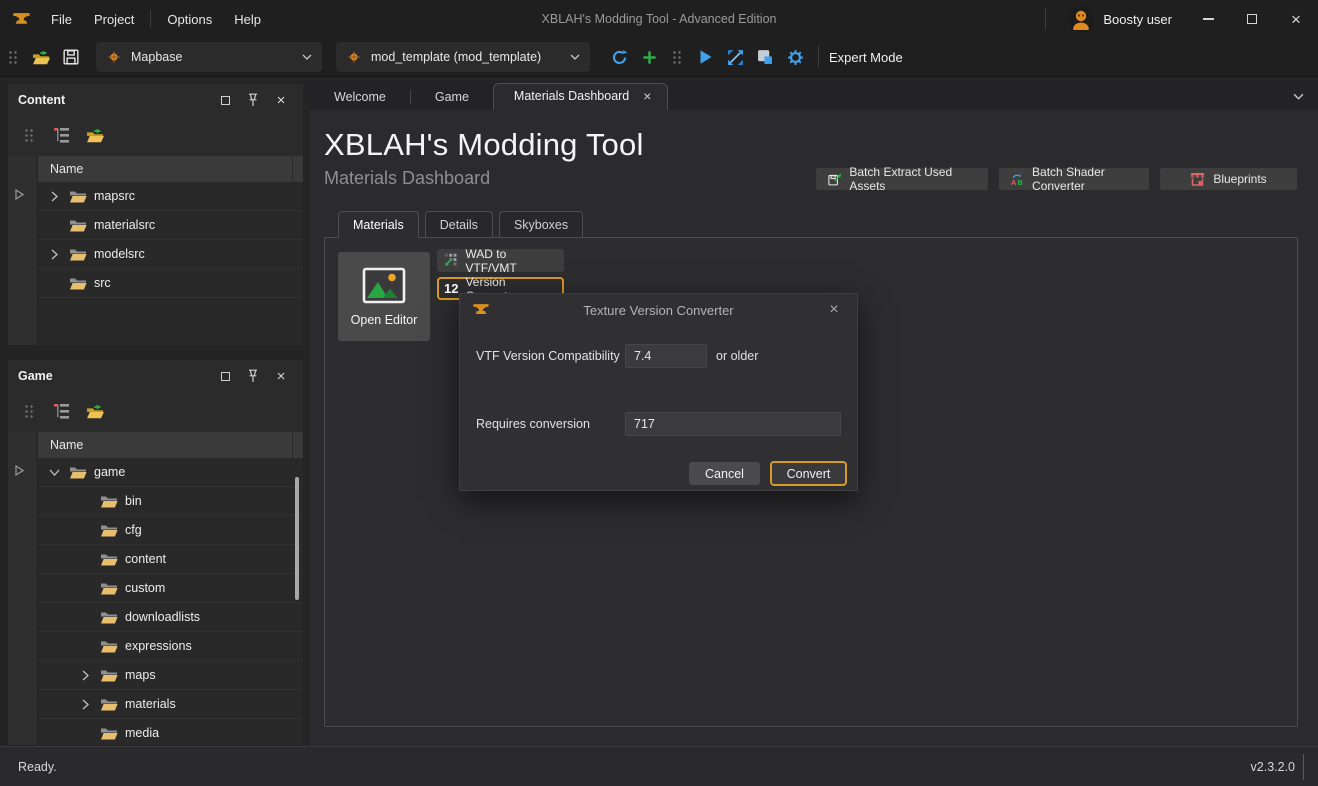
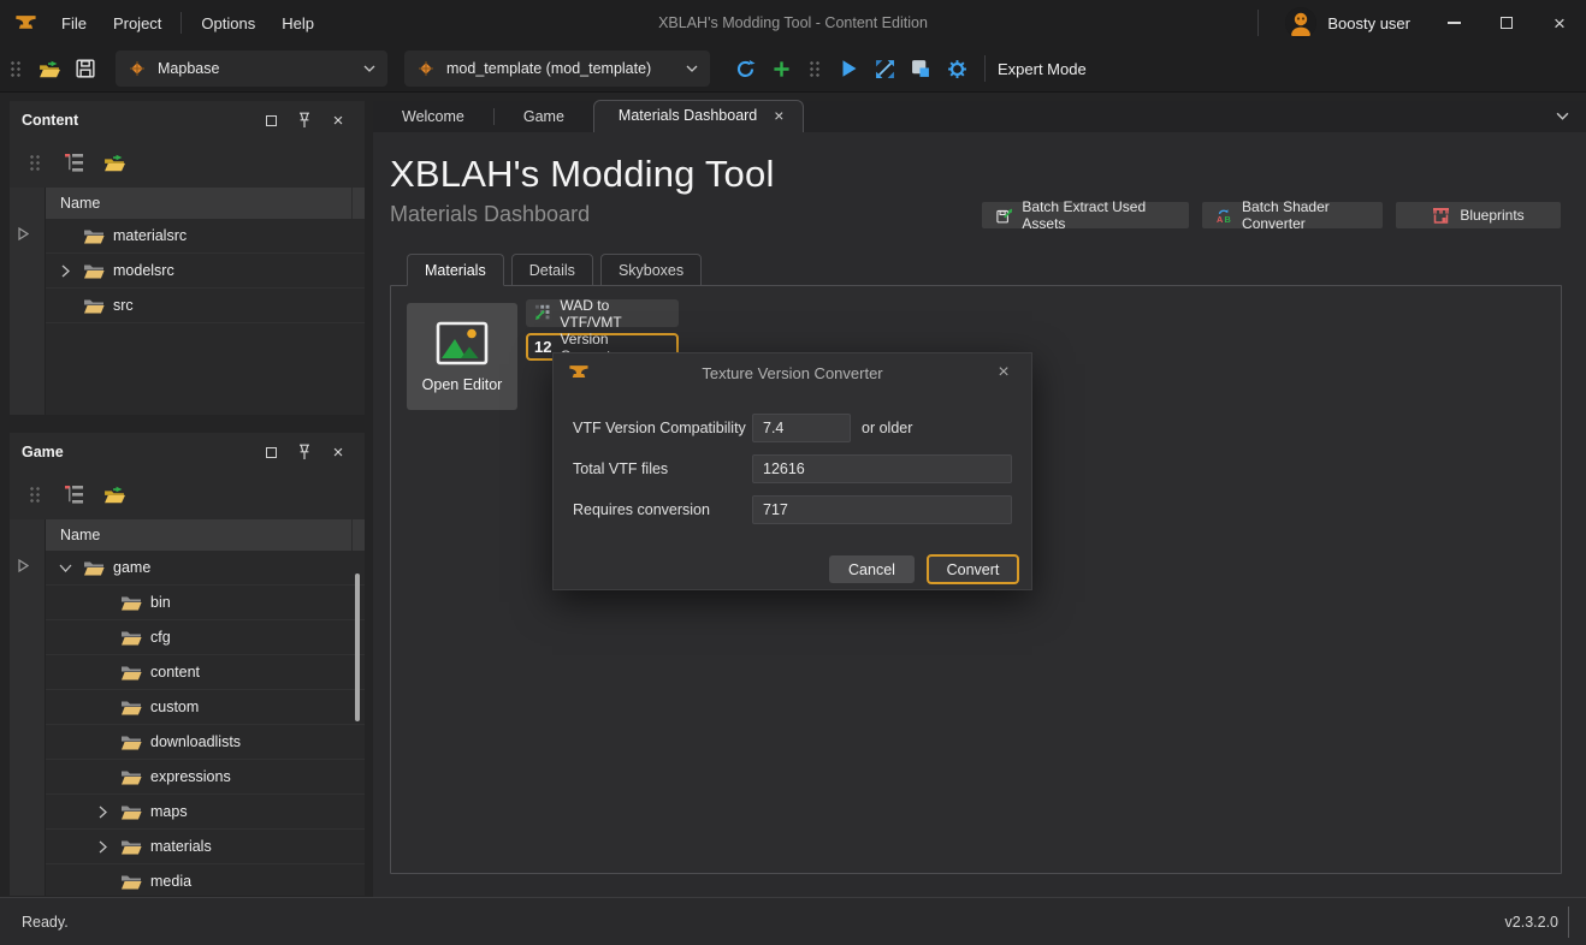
  File
  Project
  Options
  Help
- XBLAH's Modding Tool - Advanced Edition
+ XBLAH's Modding Tool - Content Edition
  Boosty user
  ×
  Mapbase
  mod_template (mod_template)
  Expert Mode
  Content
  ×
  Name
- mapsrc
  materialsrc
  modelsrc
  src
  Game
  ×
  Name
  game
  bin
  cfg
  content
  custom
  downloadlists
  expressions
  maps
  materials
  media
  Welcome
  Game
  Materials Dashboard
  ×
  XBLAH's Modding Tool
  Materials Dashboard
  Batch Extract Used Assets
  A
  B
  Batch Shader Converter
  Blueprints
  Materials
  Details
  Skyboxes
  Open Editor
  WAD to VTF/VMT
  12
  Texture Version Converter
  ×
  VTF Version Compatibility
  7.4
  or older
+ Total VTF files
+ 12616
  Requires conversion
  717
  Cancel
  Convert
  Ready.
  v2.3.2.0
